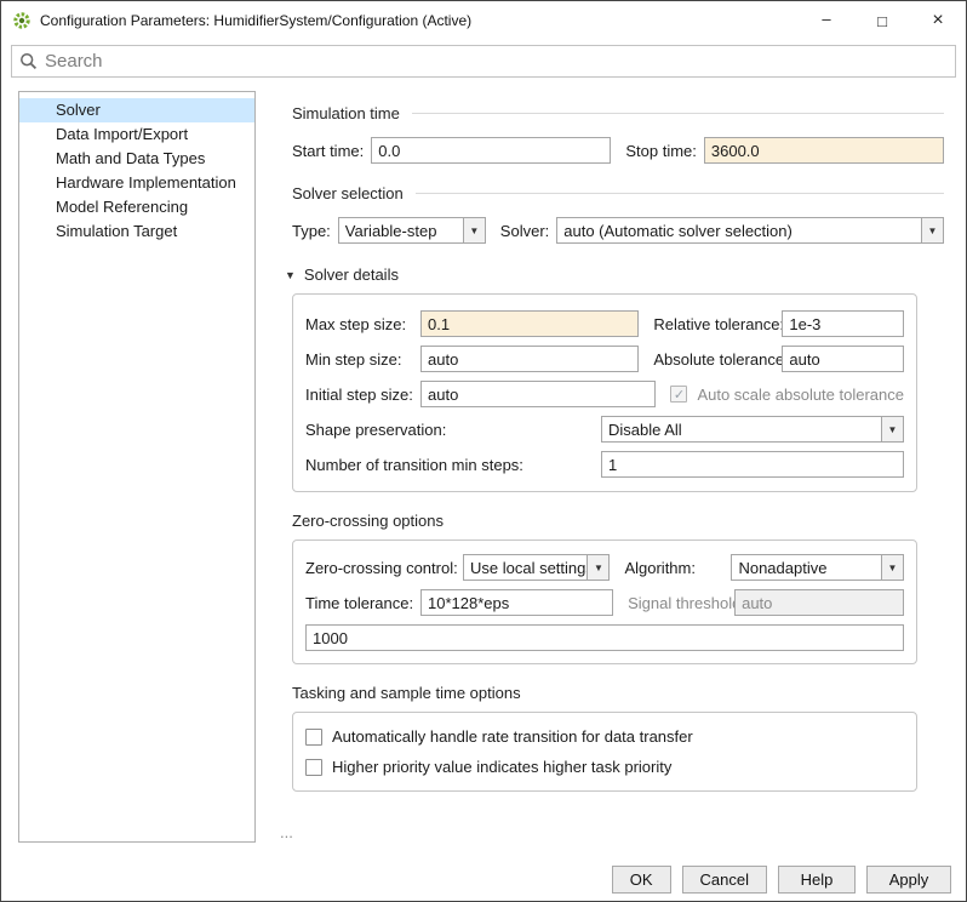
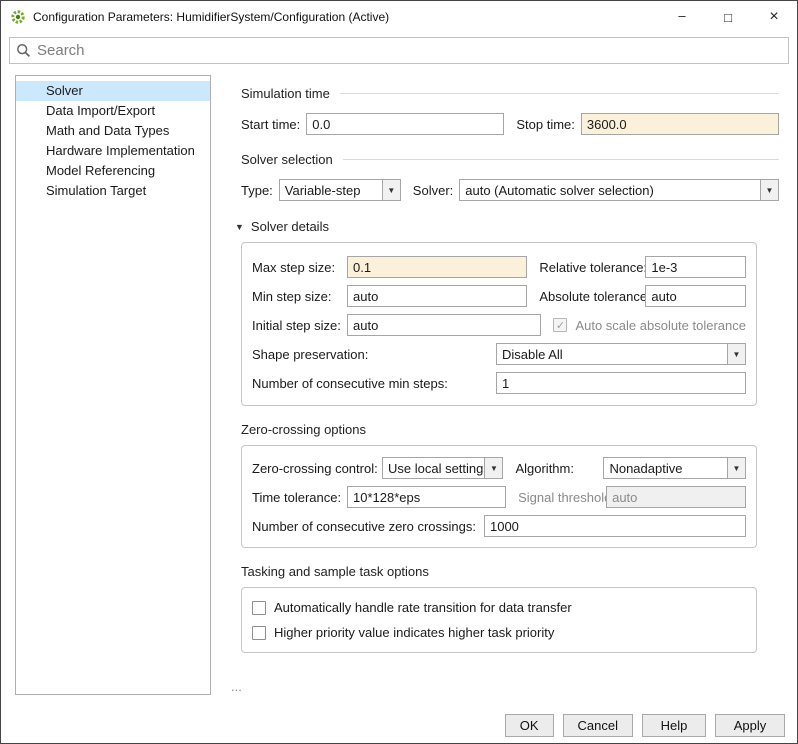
  Configuration Parameters: HumidifierSystem/Configuration (Active)
  –
  □
  ×
  Search
  Solver
  Data Import/Export
  Math and Data Types
  Hardware Implementation
  Model Referencing
  Simulation Target
  Simulation time
  Start time:
  0.0
  Stop time:
  3600.0
  Solver selection
  Type:
  Variable-step
  ▼
  Solver:
  auto (Automatic solver selection)
  ▼
  ▼
  Solver details
  Max step size:
  0.1
  Relative tolerance
  1e-3
  Min step size:
  auto
  Absolute tolerance
  auto
  Initial step size:
  auto
  ✓
  Auto scale absolute tolerance
  Shape preservation:
  Disable All
  ▼
- Number of transition min steps:
+ Number of consecutive min steps:
  1
  Zero-crossing options
  Zero-crossing control:
  Use local setting
  ▼
  Algorithm:
  Nonadaptive
  ▼
  Time tolerance:
  10*128*eps
  Signal threshol
  auto
+ Number of consecutive zero crossings:
  1000
- Tasking and sample time options
+ Tasking and sample task options
  Automatically handle rate transition for data transfer
  Higher priority value indicates higher task priority
  ...
  OK
  Cancel
  Help
  Apply
